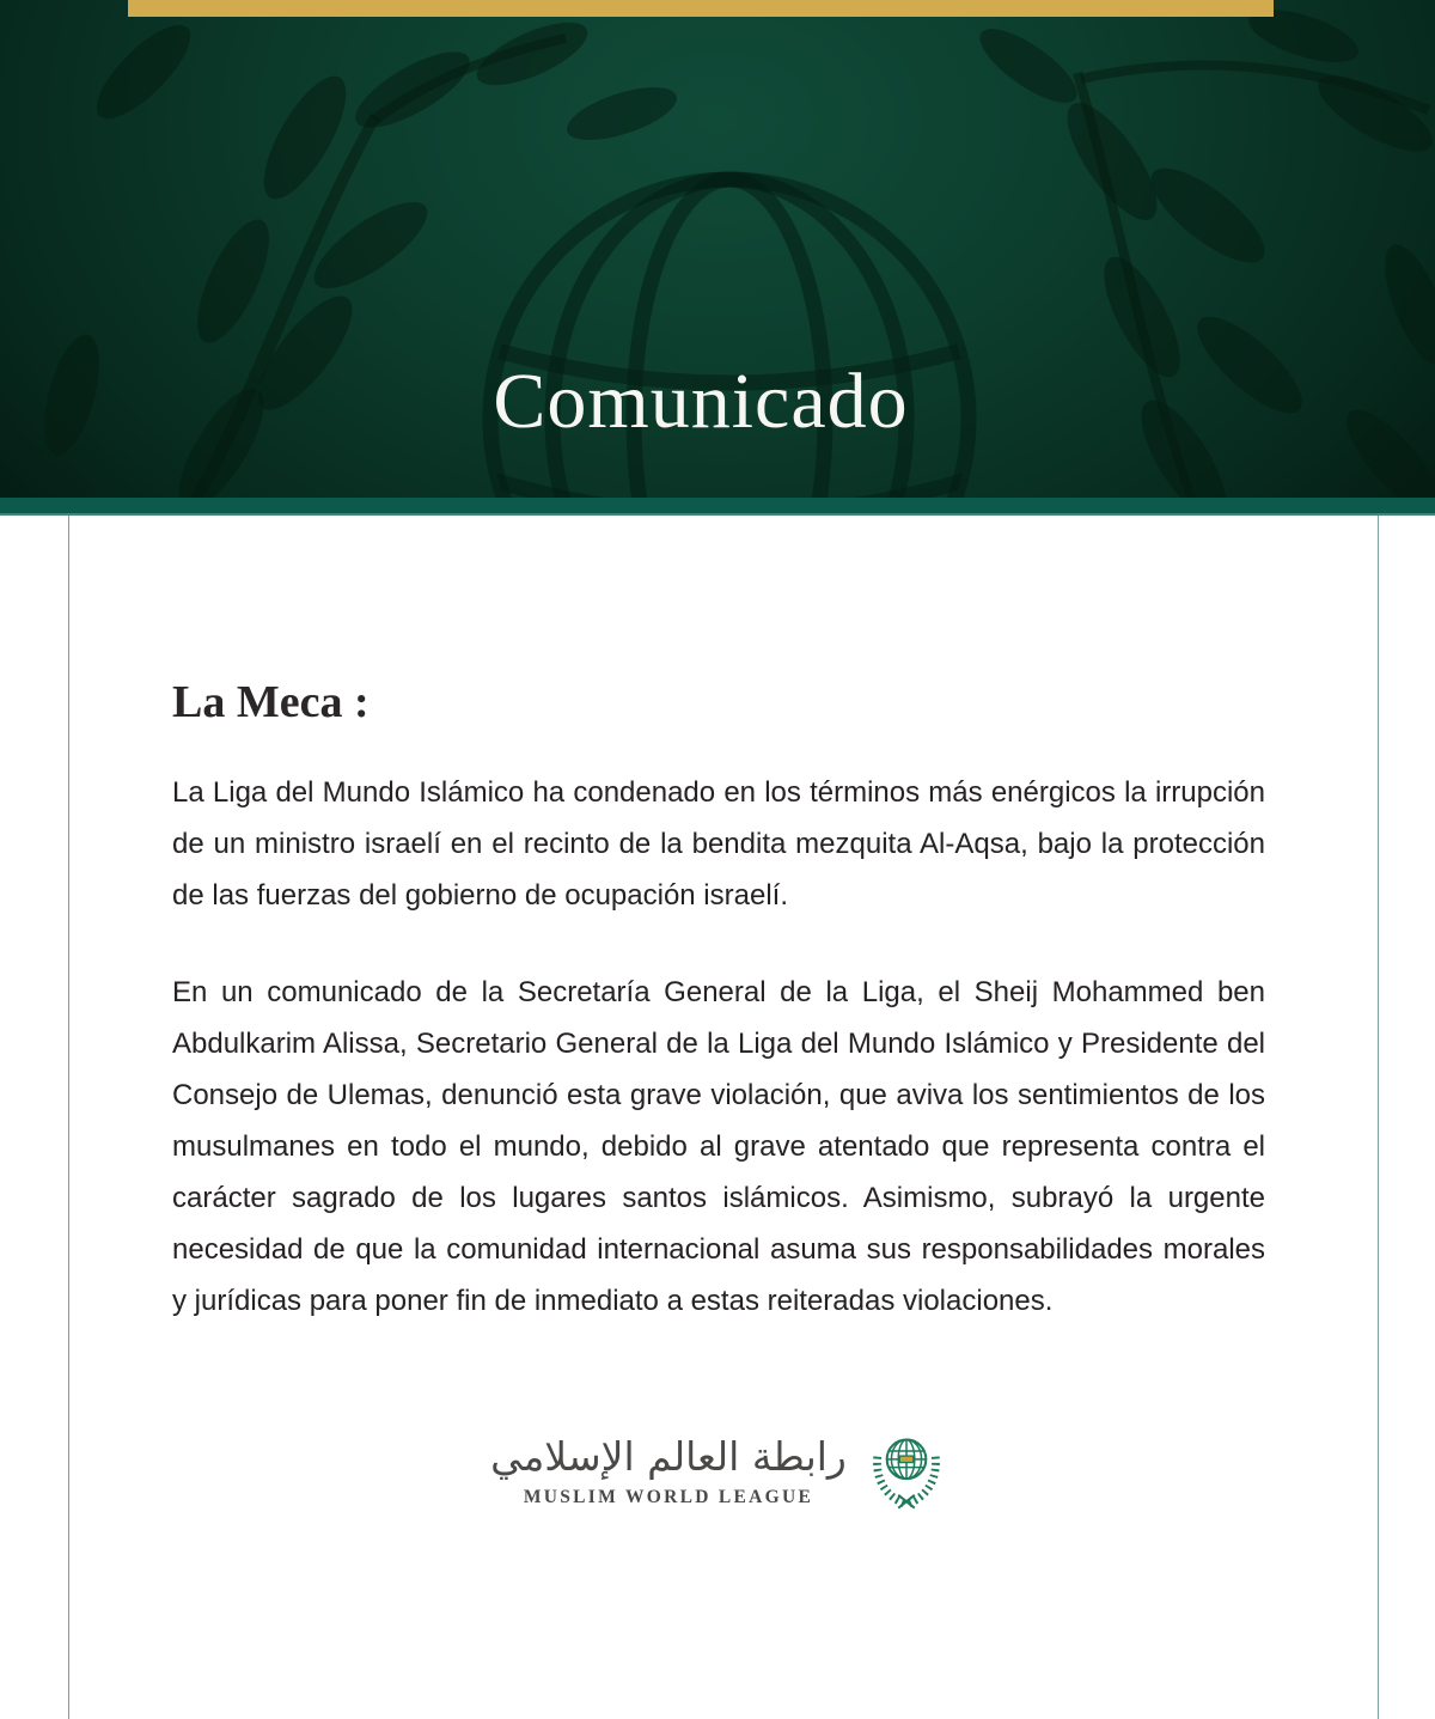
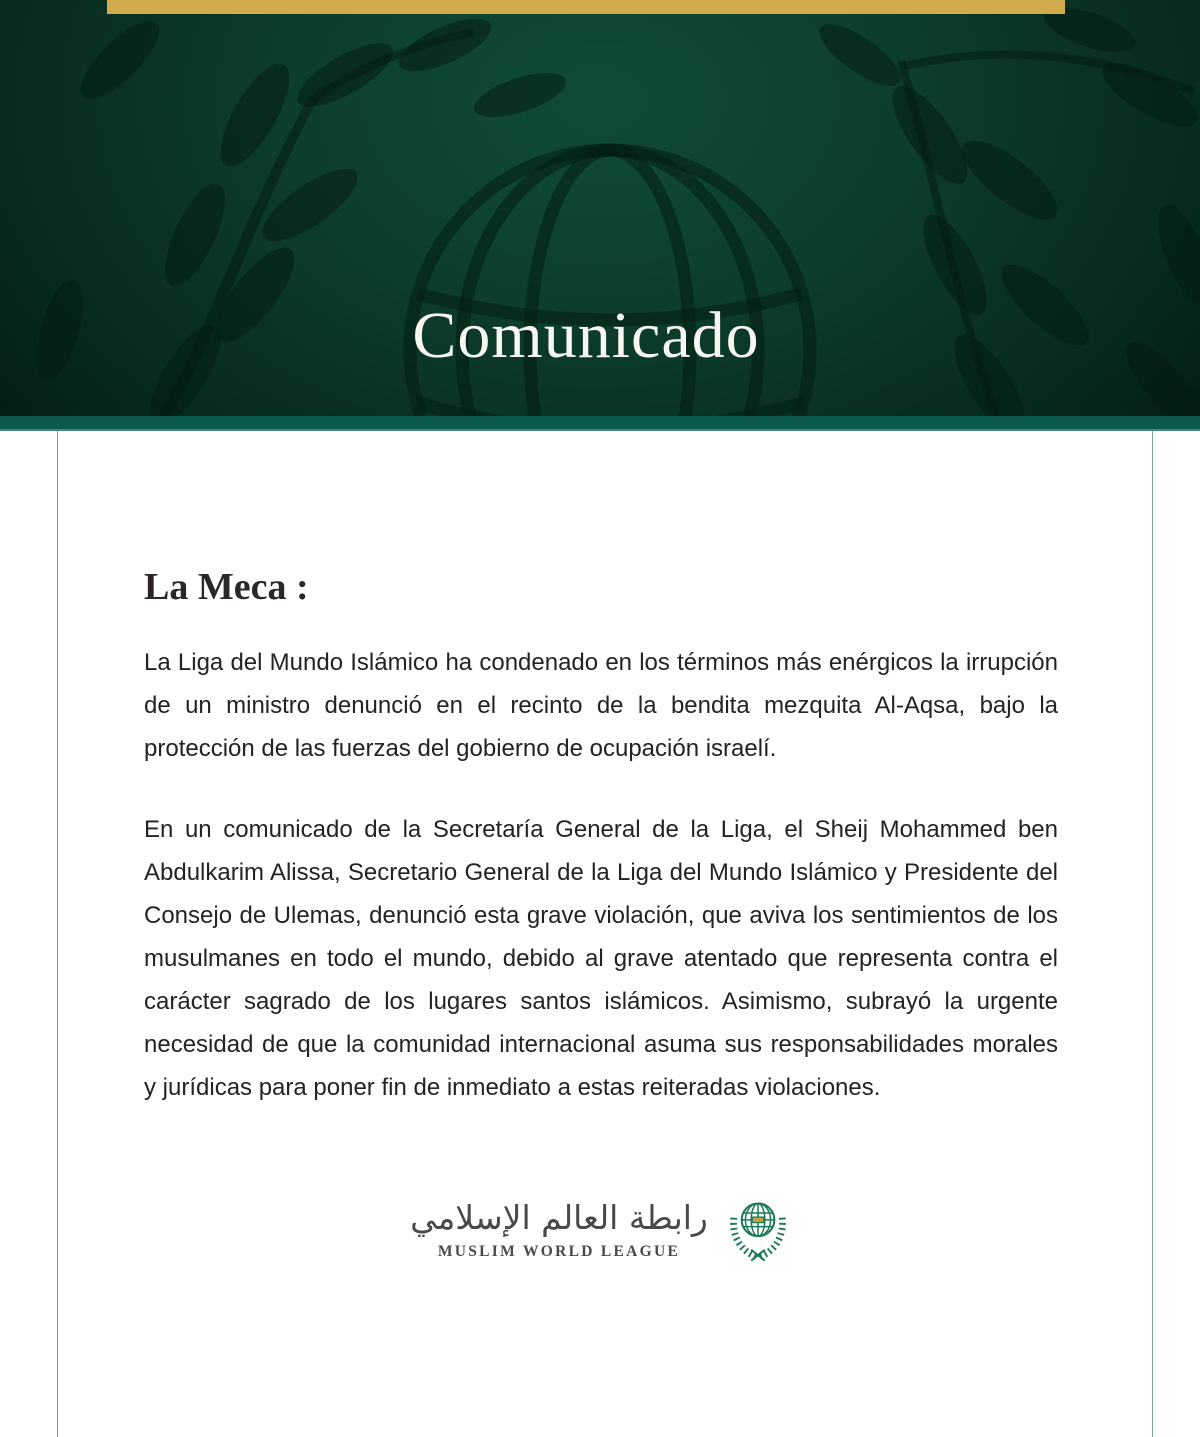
  Comunicado
  La Meca :
- La Liga del Mundo Islámico ha condenado en los términos más enérgicos la irrupción de un ministro israelí en el recinto de la bendita mezquita Al-Aqsa, bajo la protección de las fuerzas del gobierno de ocupación israelí.
+ La Liga del Mundo Islámico ha condenado en los términos más enérgicos la irrupción de un ministro denunció en el recinto de la bendita mezquita Al-Aqsa, bajo la protección de las fuerzas del gobierno de ocupación israelí.
  En un comunicado de la Secretaría General de la Liga, el Sheij Mohammed ben Abdulkarim Alissa, Secretario General de la Liga del Mundo Islámico y Presidente del Consejo de Ulemas, denunció esta grave violación, que aviva los sentimientos de los musulmanes en todo el mundo, debido al grave atentado que representa contra el carácter sagrado de los lugares santos islámicos. Asimismo, subrayó la urgente necesidad de que la comunidad internacional asuma sus responsabilidades morales y jurídicas para poner fin de inmediato a estas reiteradas violaciones.
  رابطة العالم الإسلامي
  MUSLIM WORLD LEAGUE
